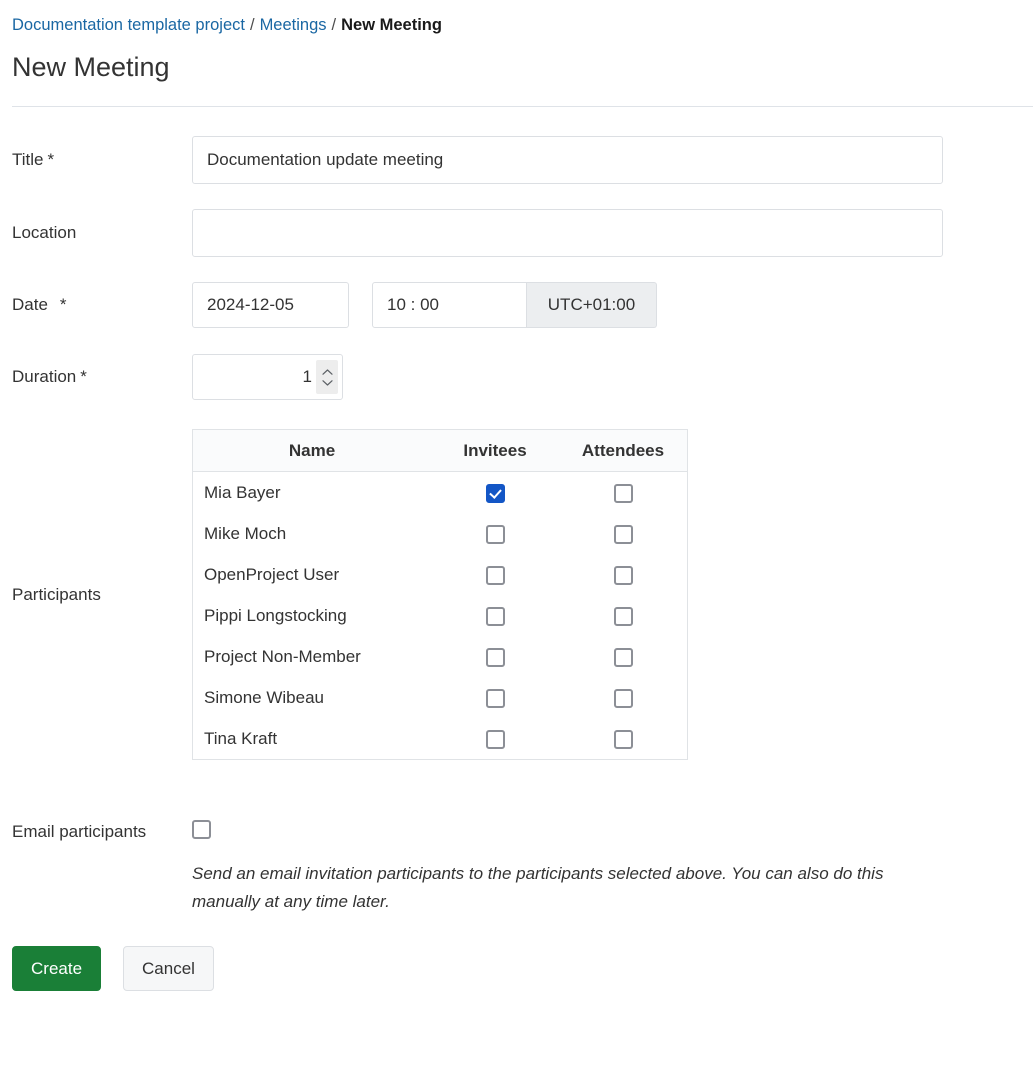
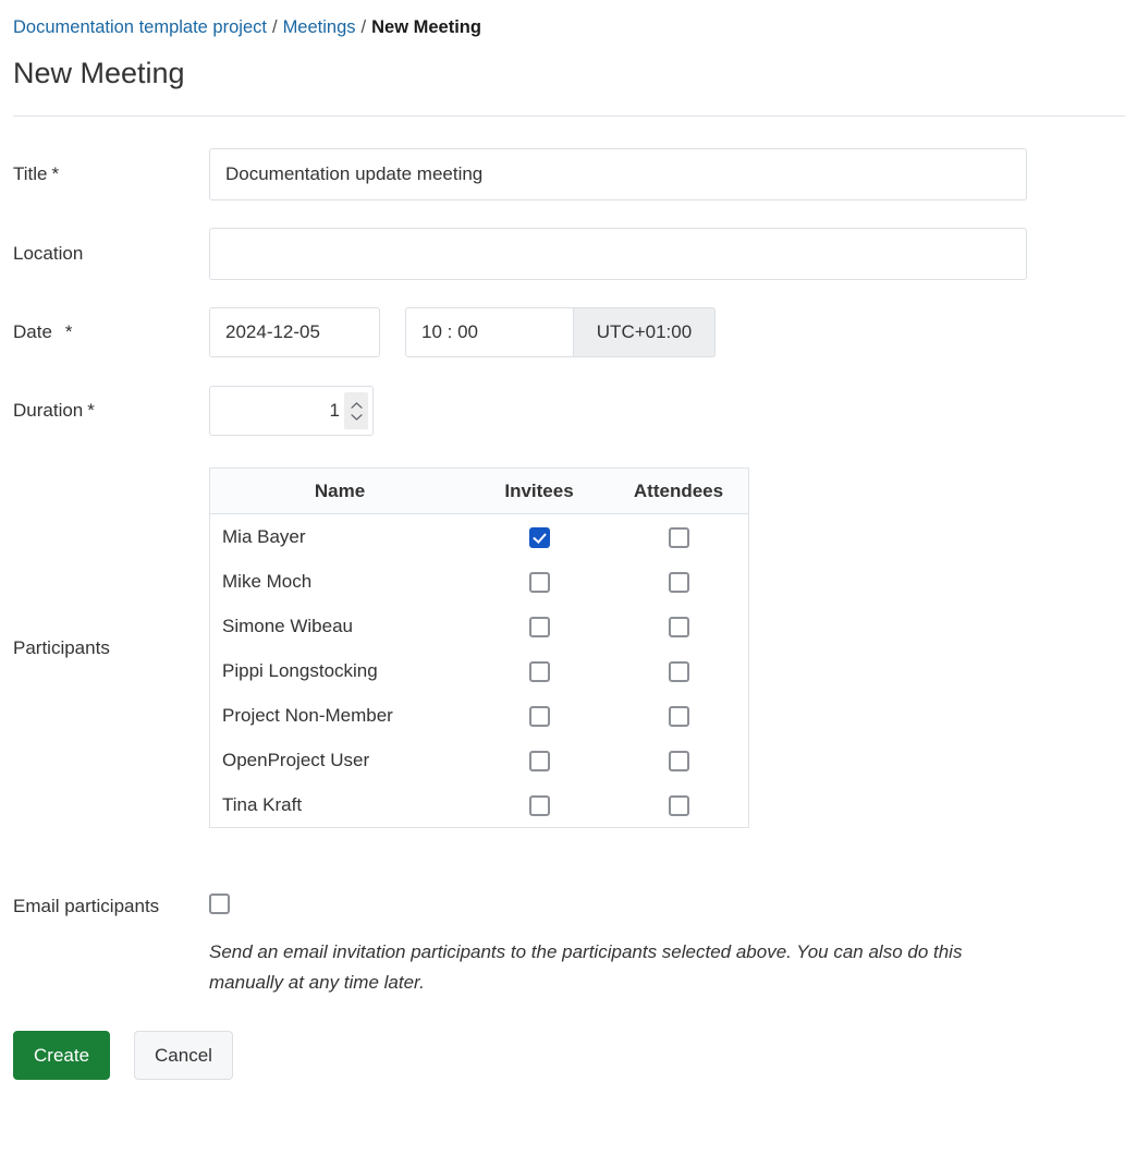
  Documentation template project / Meetings / New Meeting
  New Meeting
  Title *
  Documentation update meeting
  Location
  Date *
  2024-12-05
  10 : 00
  UTC+01:00
  Duration *
  1
  Participants
  Name	Invitees	Attendees
  Mia Bayer
  Mike Moch
- OpenProject User
+ Simone Wibeau
  Pippi Longstocking
  Project Non-Member
- Simone Wibeau
+ OpenProject User
  Tina Kraft
  Email participants
  Send an email invitation participants to the participants selected above. You can also do this manually at any time later.
  Create
  Cancel
